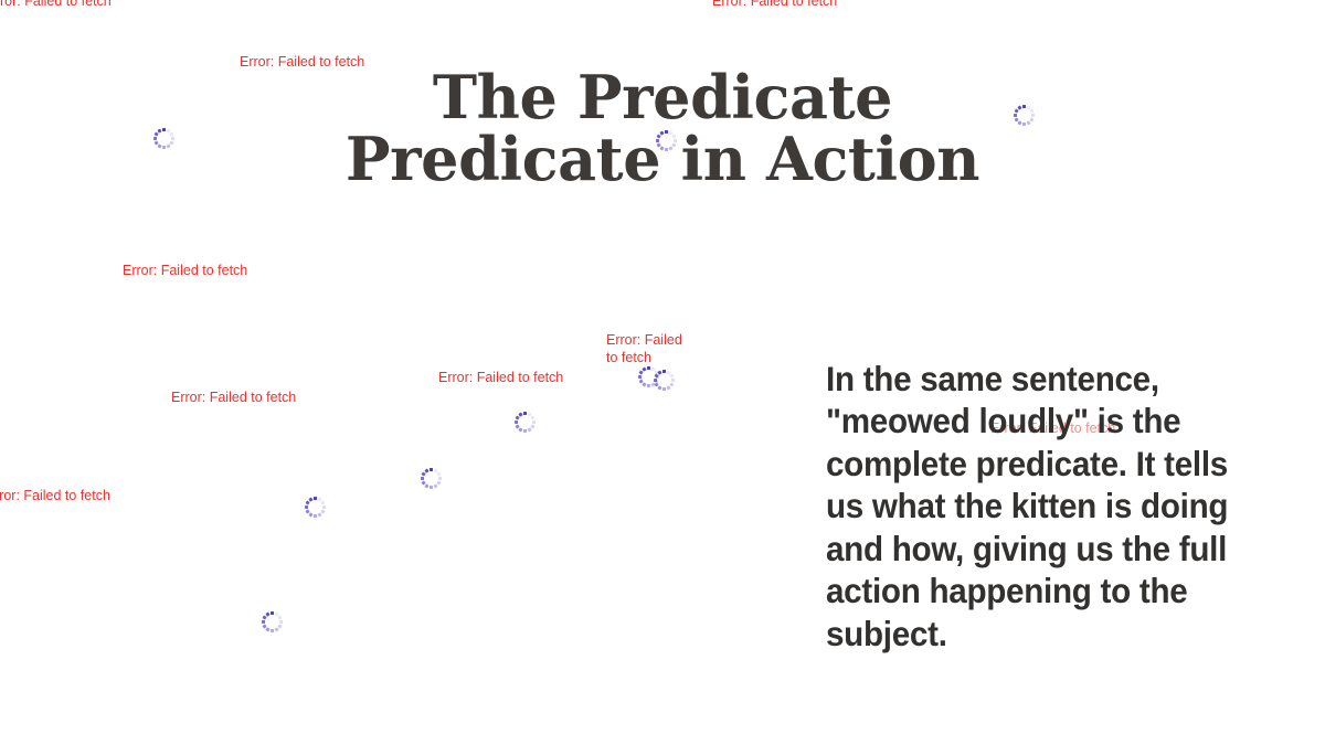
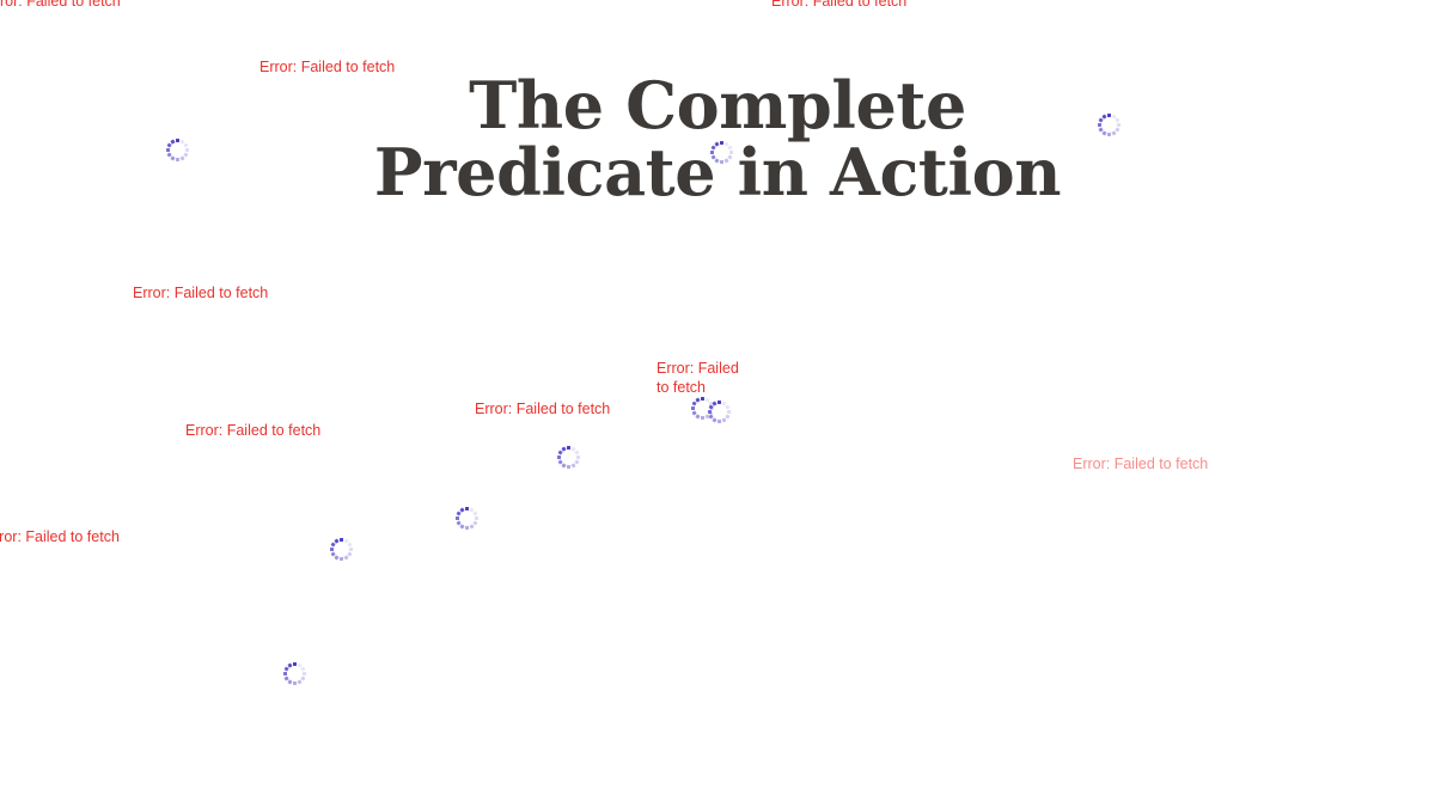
  ror: Failed to fetch
  Error: Failed to fetch
  Error: Failed to fetch
  Error: Failed to fetch
  Error: Failed to fetch
  Error: Failed to fetch
  Error: Failed to fetch
  Error: Failed to fetch
  ror: Failed to fetch
- The Predicate Predicate in Action
+ The Complete Predicate in Action
- In the same sentence, "meowed loudly" is the complete predicate. It tells us what the kitten is doing and how, giving us the full action happening to the subject.
